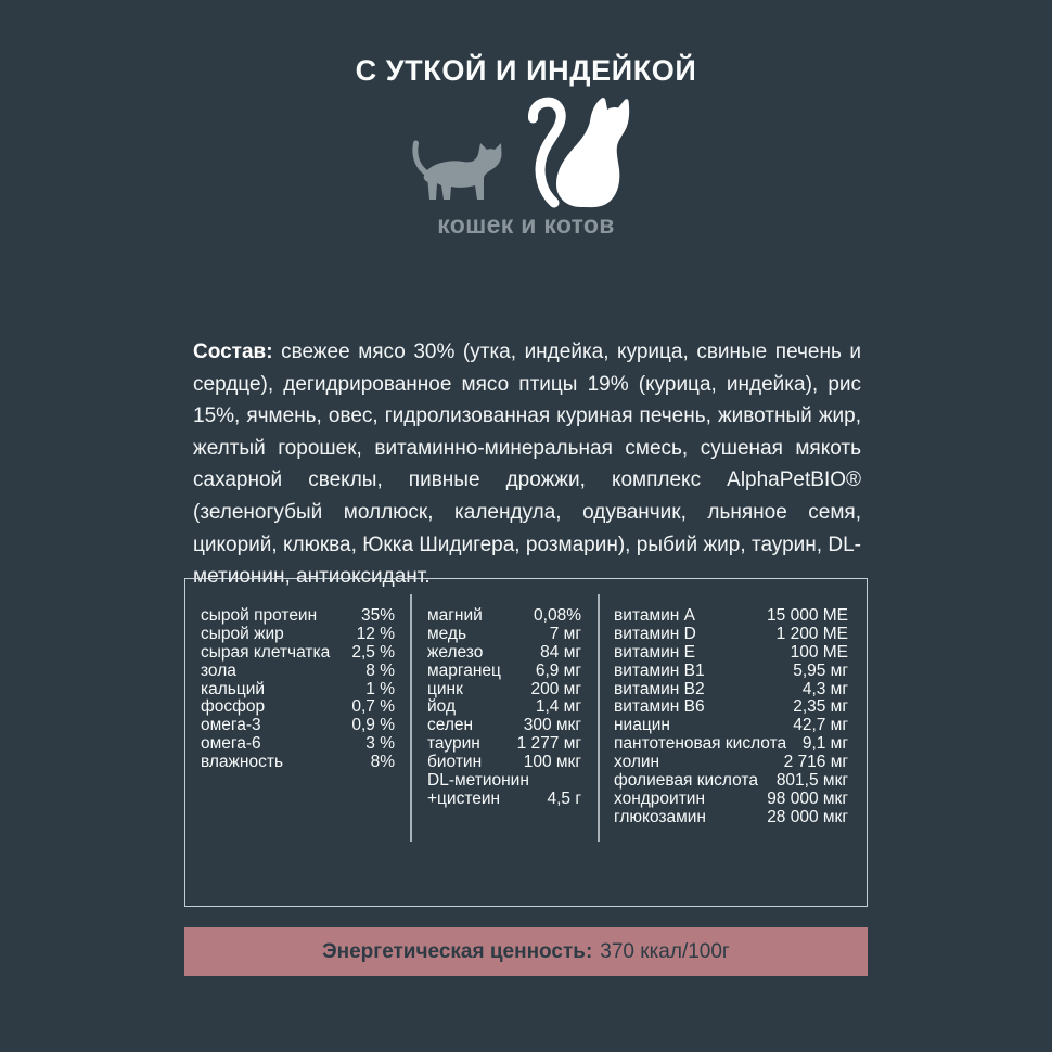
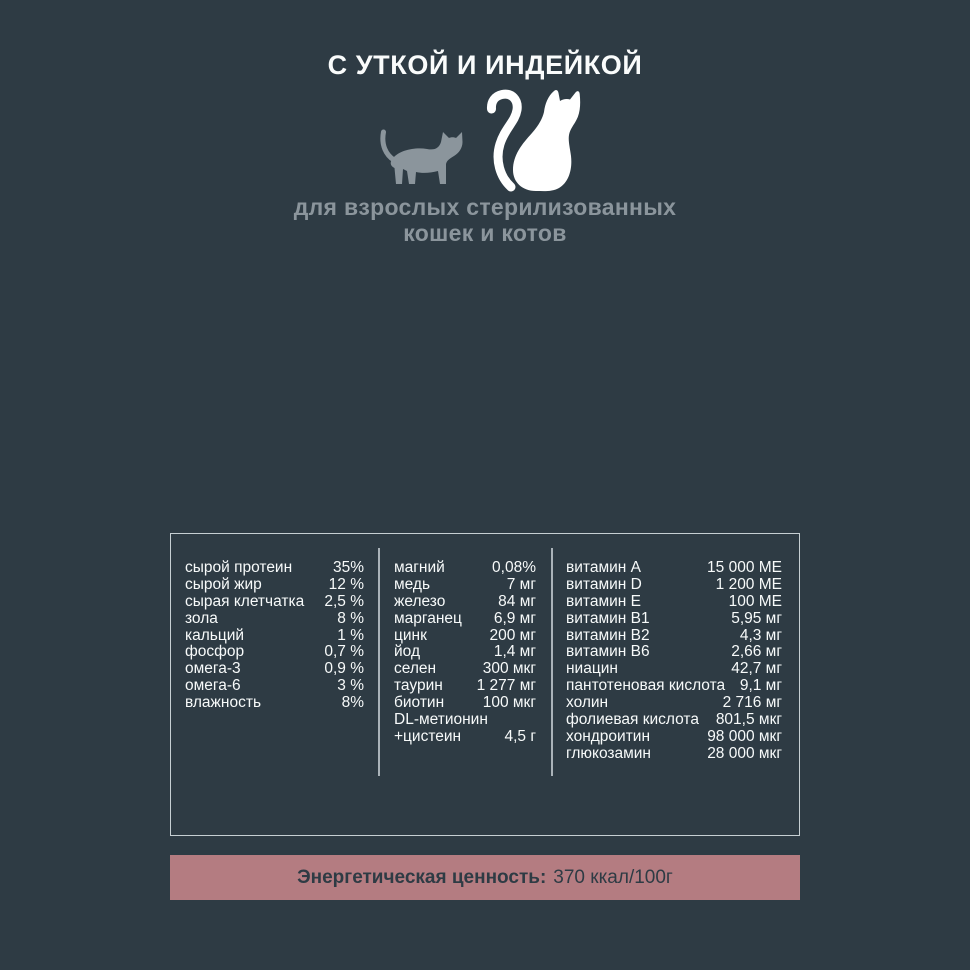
  С УТКОЙ И ИНДЕЙКОЙ
+ для взрослых стерилизованных
  кошек и котов
- Состав: свежее мясо 30% (утка, индейка, курица, свиные печень и сердце), дегидрированное мясо птицы 19% (курица, индейка), рис 15%, ячмень, овес, гидролизованная куриная печень, животный жир, желтый горошек, витаминно-минеральная смесь, сушеная мякоть сахарной свеклы, пивные дрожжи, комплекс AlphaPetBIO® (зеленогубый моллюск, календула, одуванчик, льняное семя, цикорий, клюква, Юкка Шидигера, розмарин), рыбий жир, таурин, DL-метионин, антиоксидант.
  сырой протеин
  35%
  сырой жир
  12 %
  сырая клетчатка
  2,5 %
  зола
  8 %
  кальций
  1 %
  фосфор
  0,7 %
  омега-3
  0,9 %
  омега-6
  3 %
  влажность
  8%
  магний
  0,08%
  медь
  7 мг
  железо
  84 мг
  марганец
  6,9 мг
  цинк
  200 мг
  йод
  1,4 мг
  селен
  300 мкг
  таурин
  1 277 мг
  биотин
  100 мкг
  DL-метионин
  +цистеин
  4,5 г
  витамин A
  15 000 МЕ
  витамин D
  1 200 МЕ
  витамин E
  100 МЕ
  витамин B1
  5,95 мг
  витамин B2
  4,3 мг
  витамин B6
- 2,35 мг
+ 2,66 мг
  ниацин
  42,7 мг
  пантотеновая кислота
  9,1 мг
  холин
  2 716 мг
  фолиевая кислота
  801,5 мкг
  хондроитин
  98 000 мкг
  глюкозамин
  28 000 мкг
  Энергетическая ценность:
  370 ккал/100г
